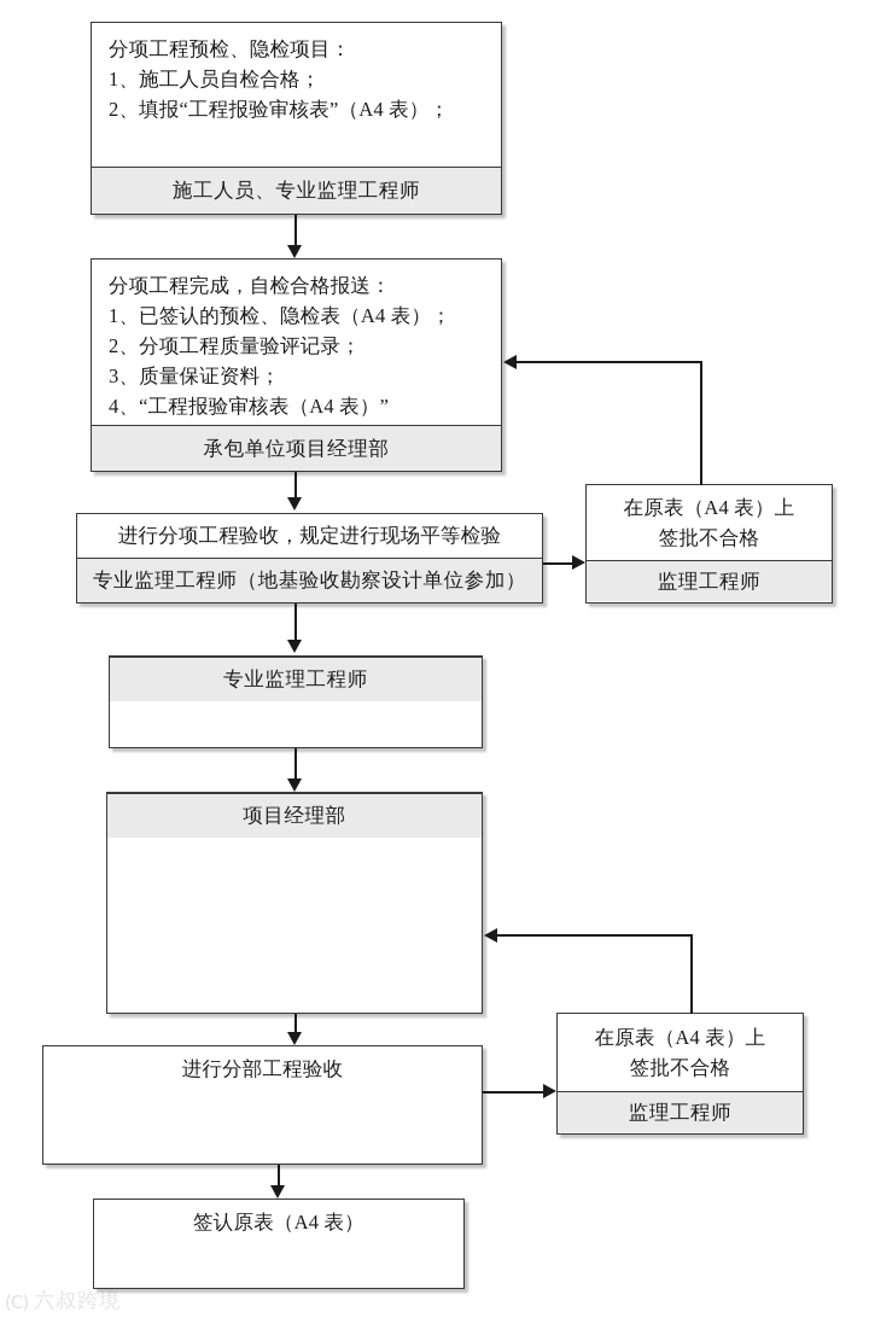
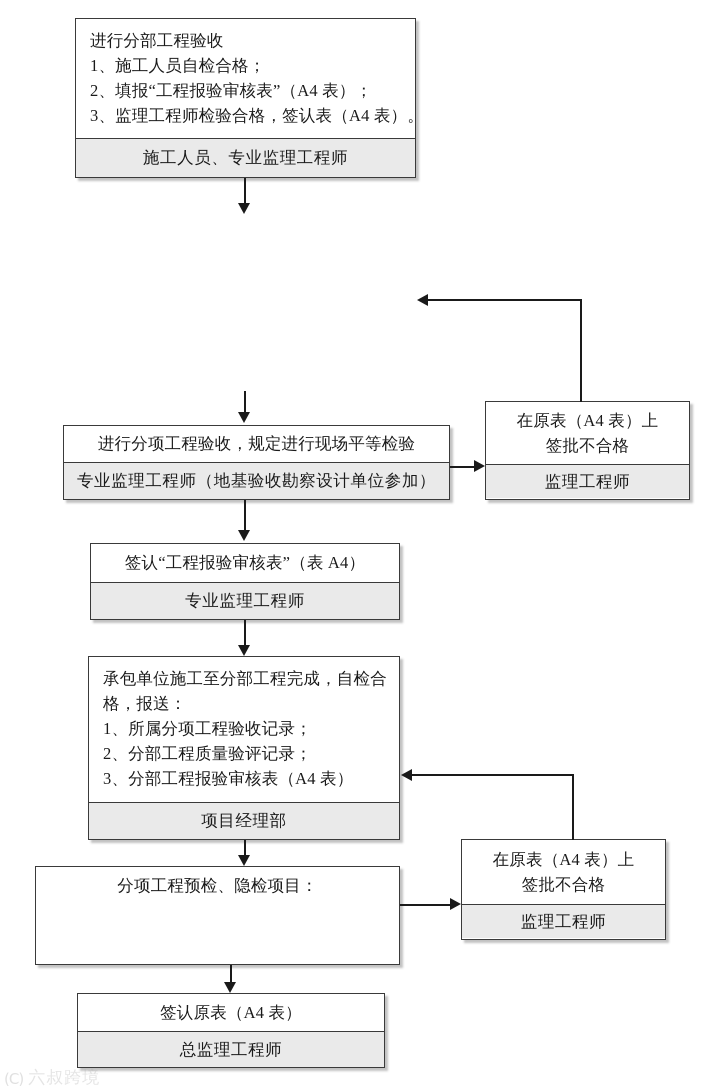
- 分项工程预检、隐检项目：
+ 进行分部工程验收
  1、施工人员自检合格；
  2、填报“工程报验审核表”（A4 表）；
+ 3、监理工程师检验合格，签认表（A4 表）。
  施工人员、专业监理工程师
- 分项工程完成，自检合格报送：
- 1、已签认的预检、隐检表（A4 表）；
- 2、分项工程质量验评记录；
- 3、质量保证资料；
- 4、“工程报验审核表（A4 表）”
- 承包单位项目经理部
  进行分项工程验收，规定进行现场平等检验
  专业监理工程师（地基验收勘察设计单位参加）
  在原表（A4 表）上
  签批不合格
  监理工程师
+ 签认“工程报验审核表”（表 A4）
  专业监理工程师
+ 承包单位施工至分部工程完成，自检合
+ 格，报送：
+ 1、所属分项工程验收记录；
+ 2、分部工程质量验评记录；
+ 3、分部工程报验审核表（A4 表）
  项目经理部
- 进行分部工程验收
+ 分项工程预检、隐检项目：
  在原表（A4 表）上
  签批不合格
  监理工程师
  签认原表（A4 表）
+ 总监理工程师
  (C)
  六叔跨境
